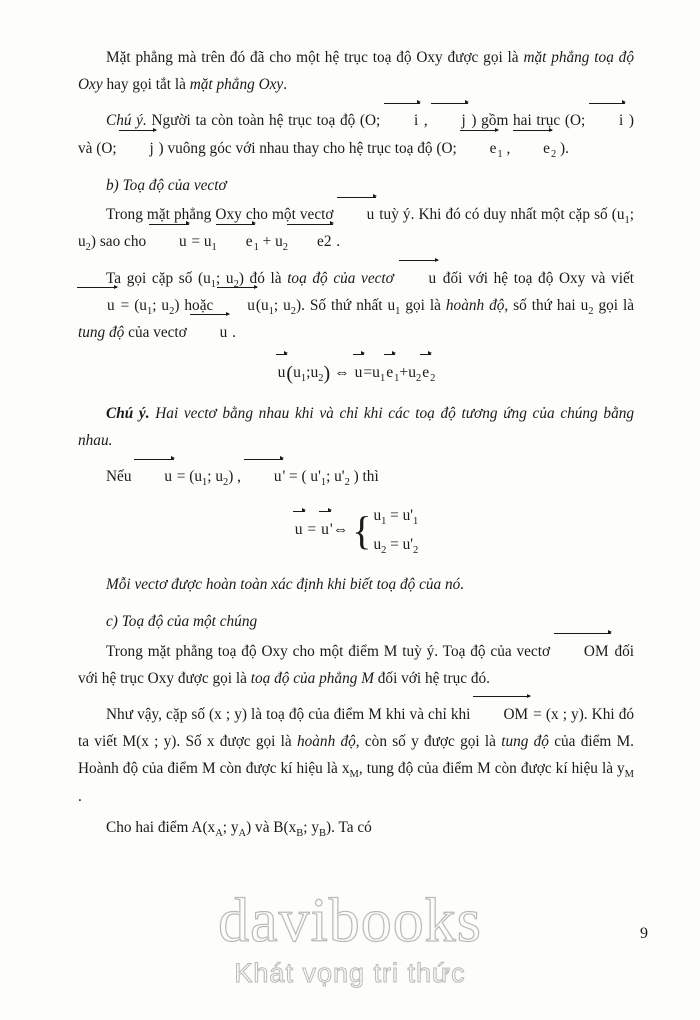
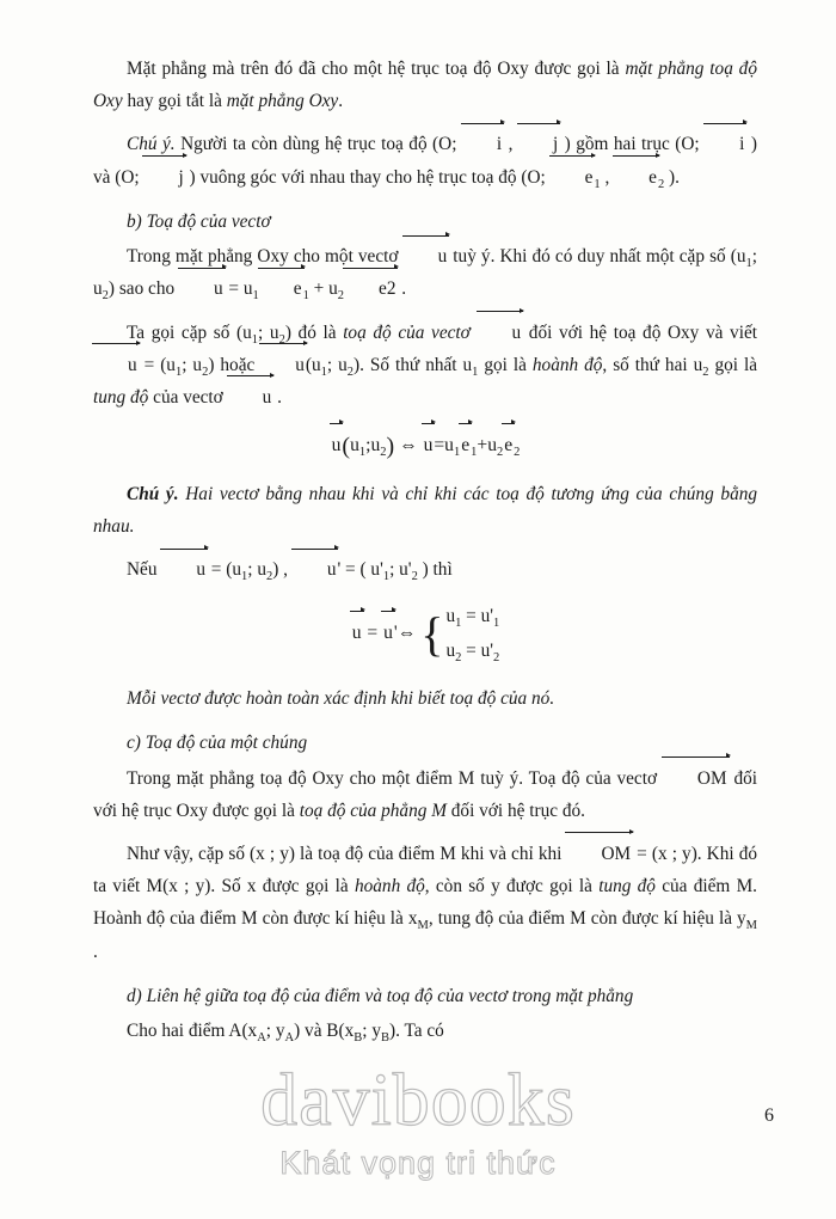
  Mặt phẳng mà trên đó đã cho một hệ trục toạ độ Oxy được gọi là mặt phẳng toạ độ Oxy hay gọi tắt là mặt phẳng Oxy.
- Chú ý. Người ta còn toàn hệ trục toạ độ (O; i , j ) gồm hai trục (O; i ) và (O; j ) vuông góc với nhau thay cho hệ trục toạ độ (O; e1 , e2 ).
+ Chú ý. Người ta còn dùng hệ trục toạ độ (O; i , j ) gồm hai trục (O; i ) và (O; j ) vuông góc với nhau thay cho hệ trục toạ độ (O; e1 , e2 ).
  b) Toạ độ của vectơ
  Trong mặt phẳng Oxy cho một vectơ u tuỳ ý. Khi đó có duy nhất một cặp số (u1; u2) sao cho u = u1e1 + u2e2 .
  Ta gọi cặp số (u1; u2) đó là toạ độ của vectơ u đối với hệ toạ độ Oxy và viết u = (u1; u2) hoặc u(u1; u2). Số thứ nhất u1 gọi là hoành độ, số thứ hai u2 gọi là tung độ của vectơ u .
  u(u1;u2) ⇔ u=u1e1+u2e2
  Chú ý. Hai vectơ bằng nhau khi và chỉ khi các toạ độ tương ứng của chúng bằng nhau.
  Nếu u = (u1; u2) , u' = ( u'1; u'2 ) thì
  u = u'⇔
  {
  u1 = u'1
  u2 = u'2
  Mỗi vectơ được hoàn toàn xác định khi biết toạ độ của nó.
  c) Toạ độ của một chúng
  Trong mặt phẳng toạ độ Oxy cho một điểm M tuỳ ý. Toạ độ của vectơ OM đối với hệ trục Oxy được gọi là toạ độ của phẳng M đối với hệ trục đó.
  Như vậy, cặp số (x ; y) là toạ độ của điểm M khi và chỉ khi OM = (x ; y). Khi đó ta viết M(x ; y). Số x được gọi là hoành độ, còn số y được gọi là tung độ của điểm M. Hoành độ của điểm M còn được kí hiệu là xM, tung độ của điểm M còn được kí hiệu là yM .
+ d) Liên hệ giữa toạ độ của điểm và toạ độ của vectơ trong mặt phẳng
  Cho hai điểm A(xA; yA) và B(xB; yB). Ta có
  davibooks
  Khát vọng tri thức
- 9
+ 6
